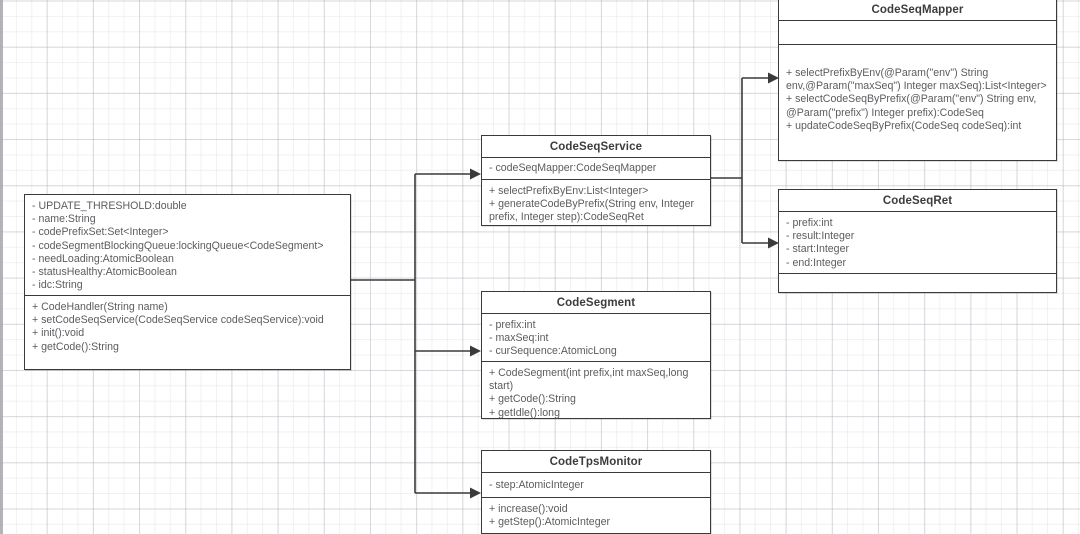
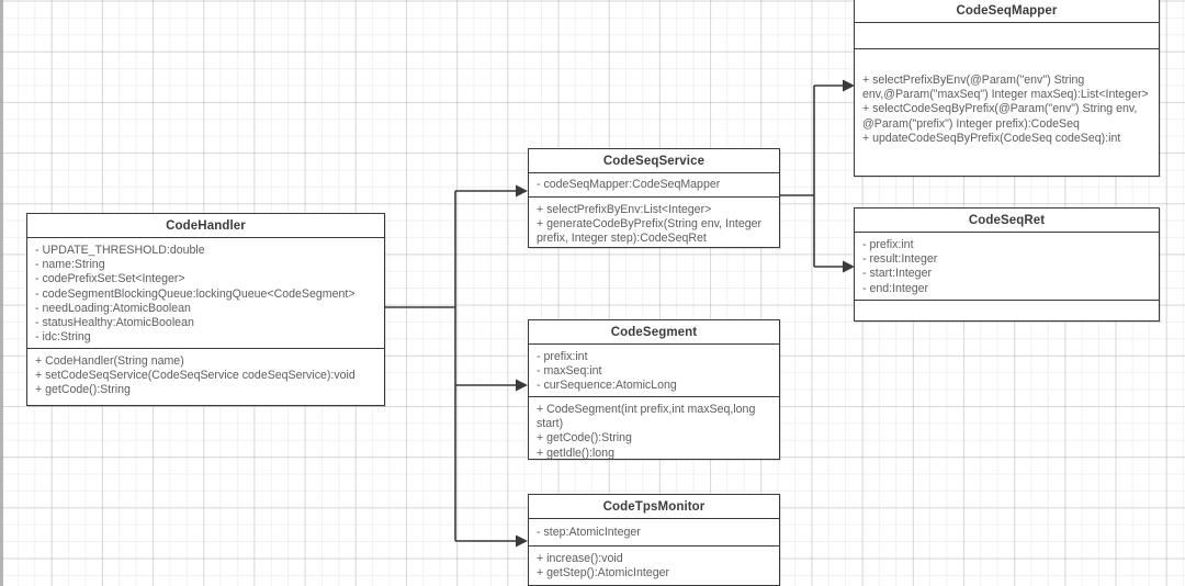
+ CodeHandler
  - UPDATE_THRESHOLD:double
  - name:String
  - codePrefixSet:Set<Integer>
  - codeSegmentBlockingQueue:lockingQueue<CodeSegment>
  - needLoading:AtomicBoolean
  - statusHealthy:AtomicBoolean
  - idc:String
  + CodeHandler(String name)
  + setCodeSeqService(CodeSeqService codeSeqService):void
- + init():void
  + getCode():String
  CodeSeqService
  - codeSeqMapper:CodeSeqMapper
  + selectPrefixByEnv:List<Integer>
  + generateCodeByPrefix(String env, Integer prefix, Integer step):CodeSeqRet
  CodeSegment
  - prefix:int
  - maxSeq:int
  - curSequence:AtomicLong
  + CodeSegment(int prefix,int maxSeq,long start)
  + getCode():String
  + getIdle():long
  CodeTpsMonitor
  - step:AtomicInteger
  + increase():void
  + getStep():AtomicInteger
  CodeSeqMapper
  + selectPrefixByEnv(@Param("env") String env,@Param("maxSeq") Integer maxSeq):List<Integer>
  + selectCodeSeqByPrefix(@Param("env") String env, @Param("prefix") Integer prefix):CodeSeq
  + updateCodeSeqByPrefix(CodeSeq codeSeq):int
  CodeSeqRet
  - prefix:int
  - result:Integer
  - start:Integer
  - end:Integer
